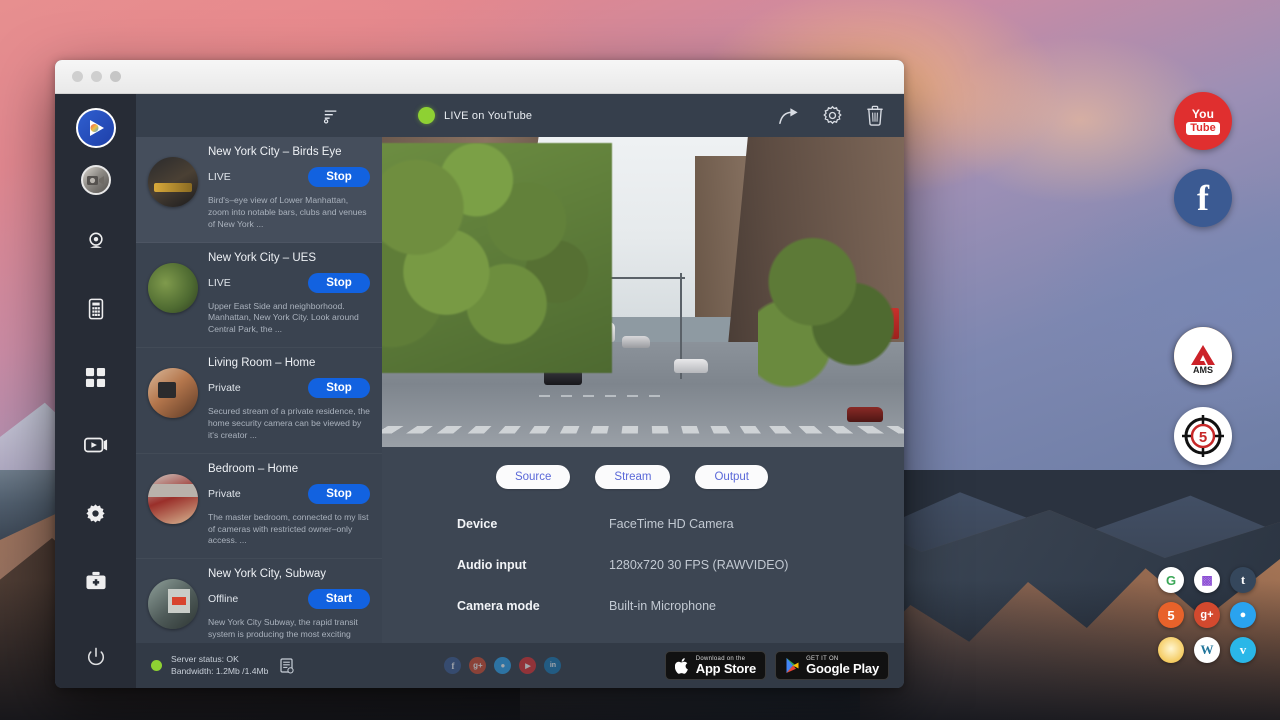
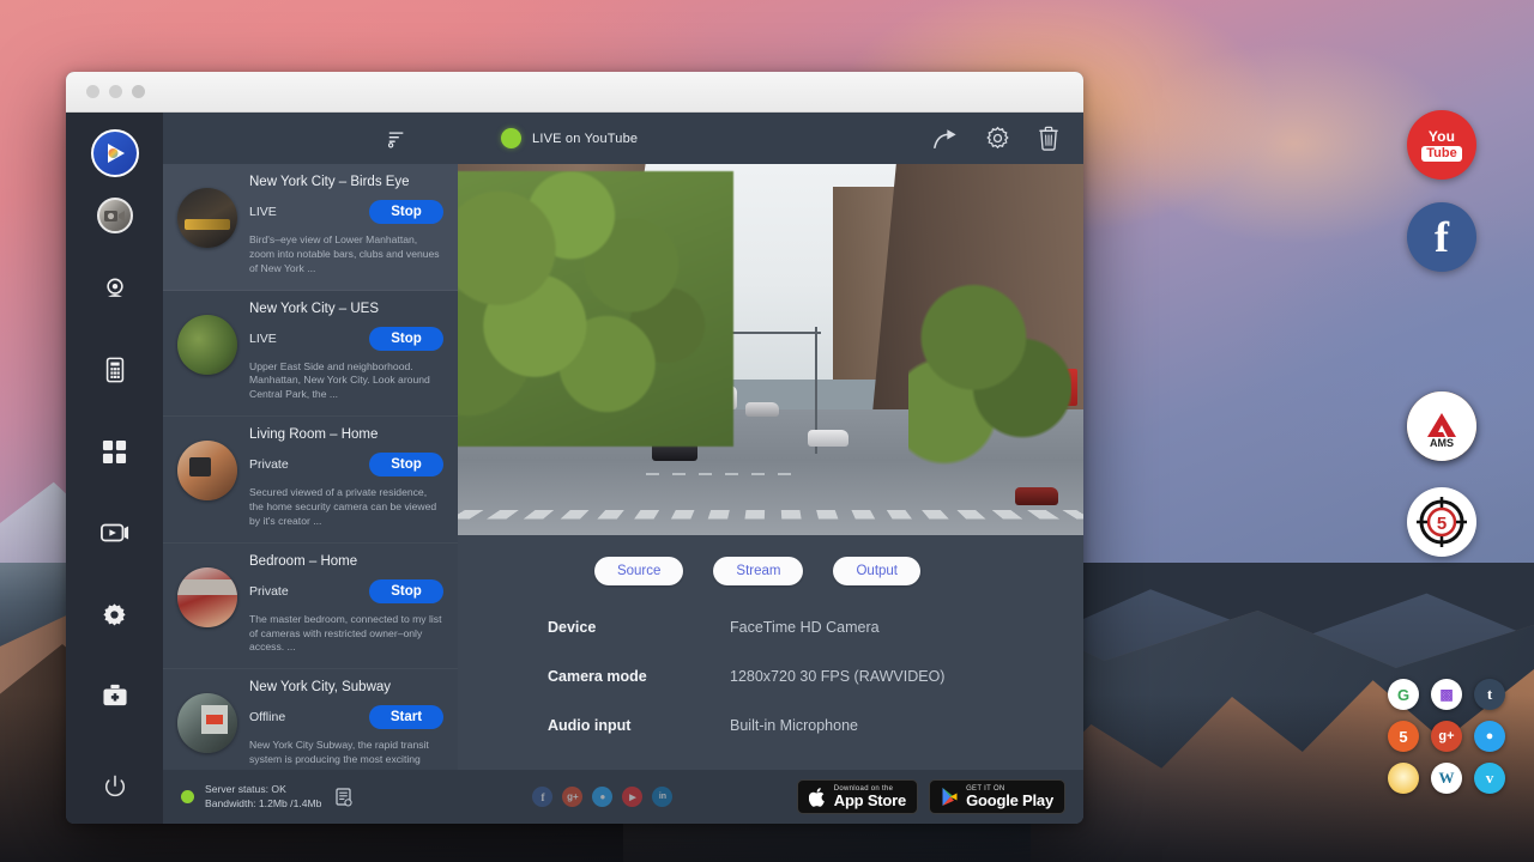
  You
  Tube
  f
  AMS
  5
  G
  ▩
  t
  5
  g+
  ●
  W
  v
  LIVE on YouTube
  New York City – Birds Eye
  LIVE
  Stop
  Bird's–eye view of Lower Manhattan, zoom into notable bars, clubs and venues of New York ...
  New York City – UES
  LIVE
  Stop
  Upper East Side and neighborhood. Manhattan, New York City. Look around Central Park, the ...
  Living Room – Home
  Private
  Stop
- Secured stream of a private residence, the home security camera can be viewed by it's creator ...
+ Secured viewed of a private residence, the home security camera can be viewed by it's creator ...
  Bedroom – Home
  Private
  Stop
  The master bedroom, connected to my list of cameras with restricted owner–only access. ...
  New York City, Subway
  Offline
  Start
  New York City Subway, the rapid transit system is producing the most exciting
  Source
  Stream
  Output
  Device
  FaceTime HD Camera
- Audio input
+ Camera mode
  1280x720 30 FPS (RAWVIDEO)
- Camera mode
+ Audio input
  Built-in Microphone
  Server status: OK
  Bandwidth: 1.2Mb /1.4Mb
  f
  g+
  ●
  App Store
  Google Play
